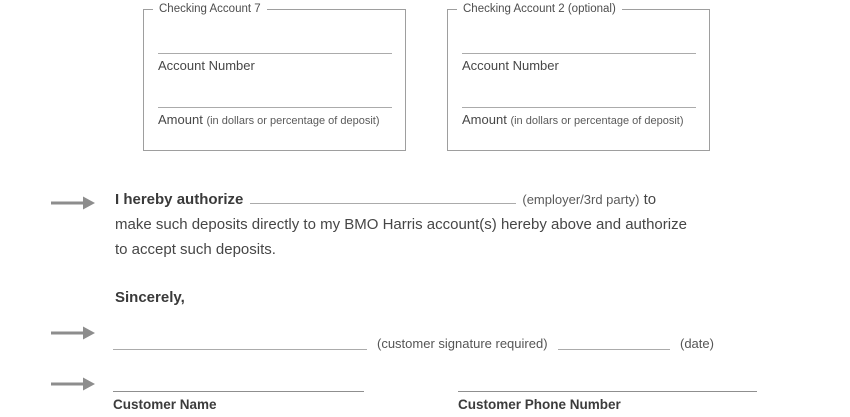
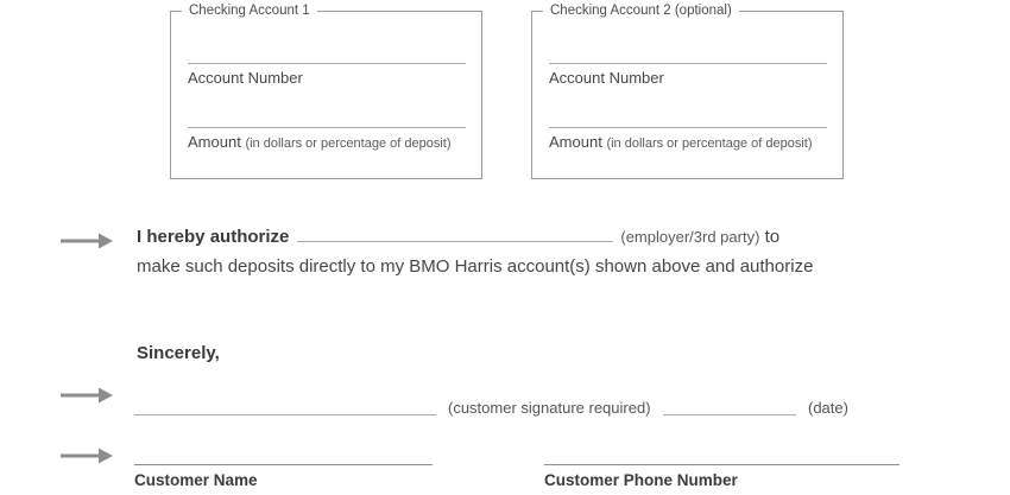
- Checking Account 7
+ Checking Account 1
  Account Number
  Amount (in dollars or percentage of deposit)
  Checking Account 2 (optional)
  Account Number
  Amount (in dollars or percentage of deposit)
  I hereby authorize (employer/3rd party) to
- make such deposits directly to my BMO Harris account(s) hereby above and authorize
+ make such deposits directly to my BMO Harris account(s) shown above and authorize
- to accept such deposits.
  Sincerely,
  (customer signature required)
  (date)
  Customer Name
  Customer Phone Number
